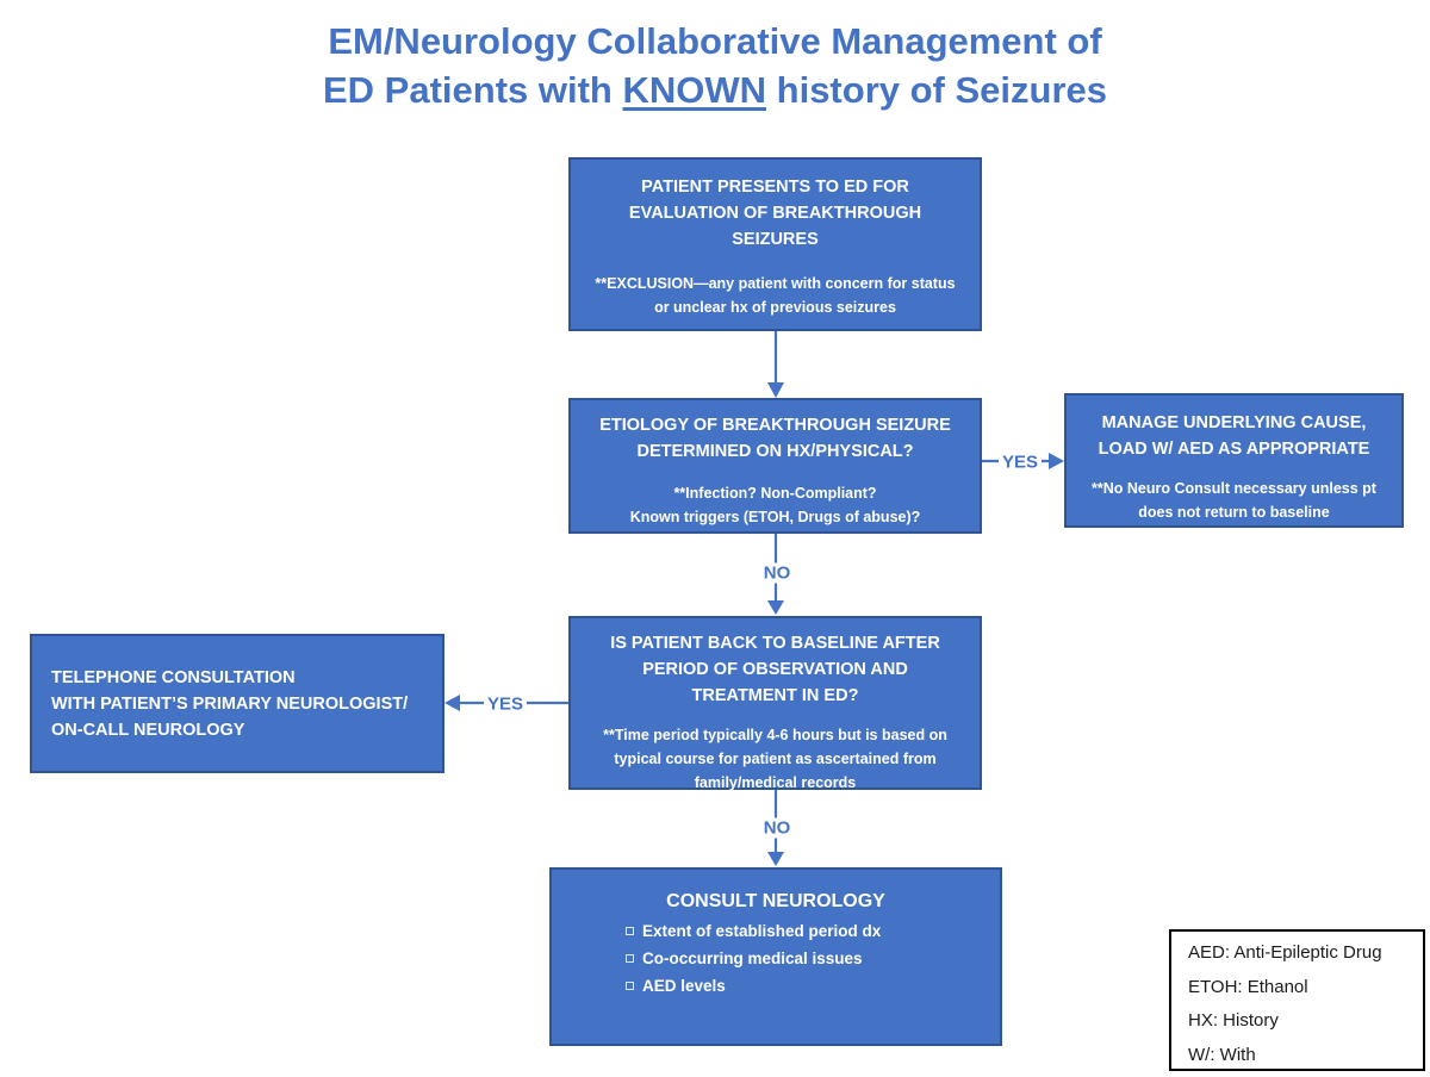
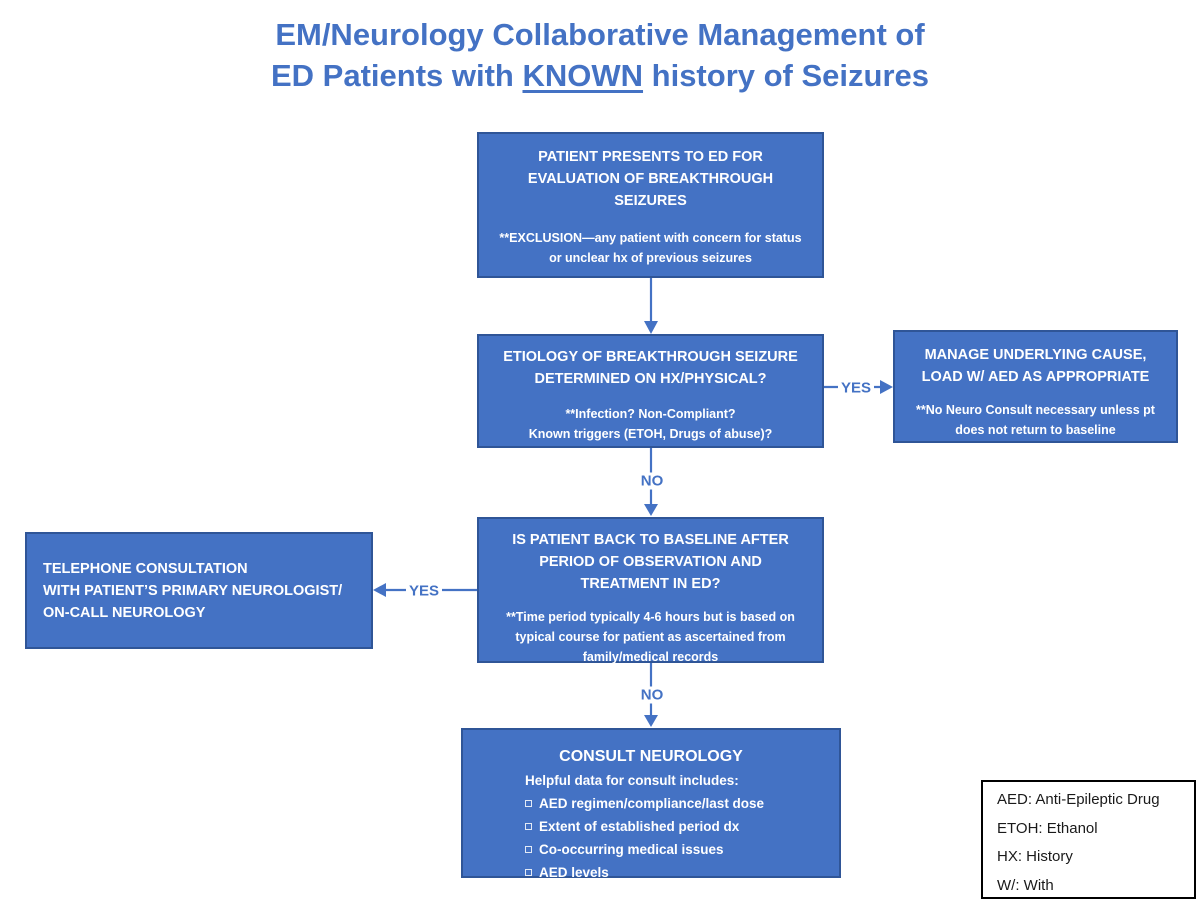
  EM/Neurology Collaborative Management of
  ED Patients with KNOWN history of Seizures
  YES
  NO
  YES
  NO
  PATIENT PRESENTS TO ED FOR
  EVALUATION OF BREAKTHROUGH
  SEIZURES
  **EXCLUSION—any patient with concern for status
  or unclear hx of previous seizures
  ETIOLOGY OF BREAKTHROUGH SEIZURE
  DETERMINED ON HX/PHYSICAL?
  **Infection? Non-Compliant?
  Known triggers (ETOH, Drugs of abuse)?
  MANAGE UNDERLYING CAUSE,
  LOAD W/ AED AS APPROPRIATE
  **No Neuro Consult necessary unless pt
  does not return to baseline
  IS PATIENT BACK TO BASELINE AFTER
  PERIOD OF OBSERVATION AND
  TREATMENT IN ED?
  **Time period typically 4-6 hours but is based on
  typical course for patient as ascertained from
  family/medical records
  TELEPHONE CONSULTATION
  WITH PATIENT’S PRIMARY NEUROLOGIST/
  ON-CALL NEUROLOGY
  CONSULT NEUROLOGY
+ Helpful data for consult includes:
+ AED regimen/compliance/last dose
  Extent of established period dx
  Co-occurring medical issues
  AED levels
  AED: Anti-Epileptic Drug
  ETOH: Ethanol
  HX: History
  W/: With
